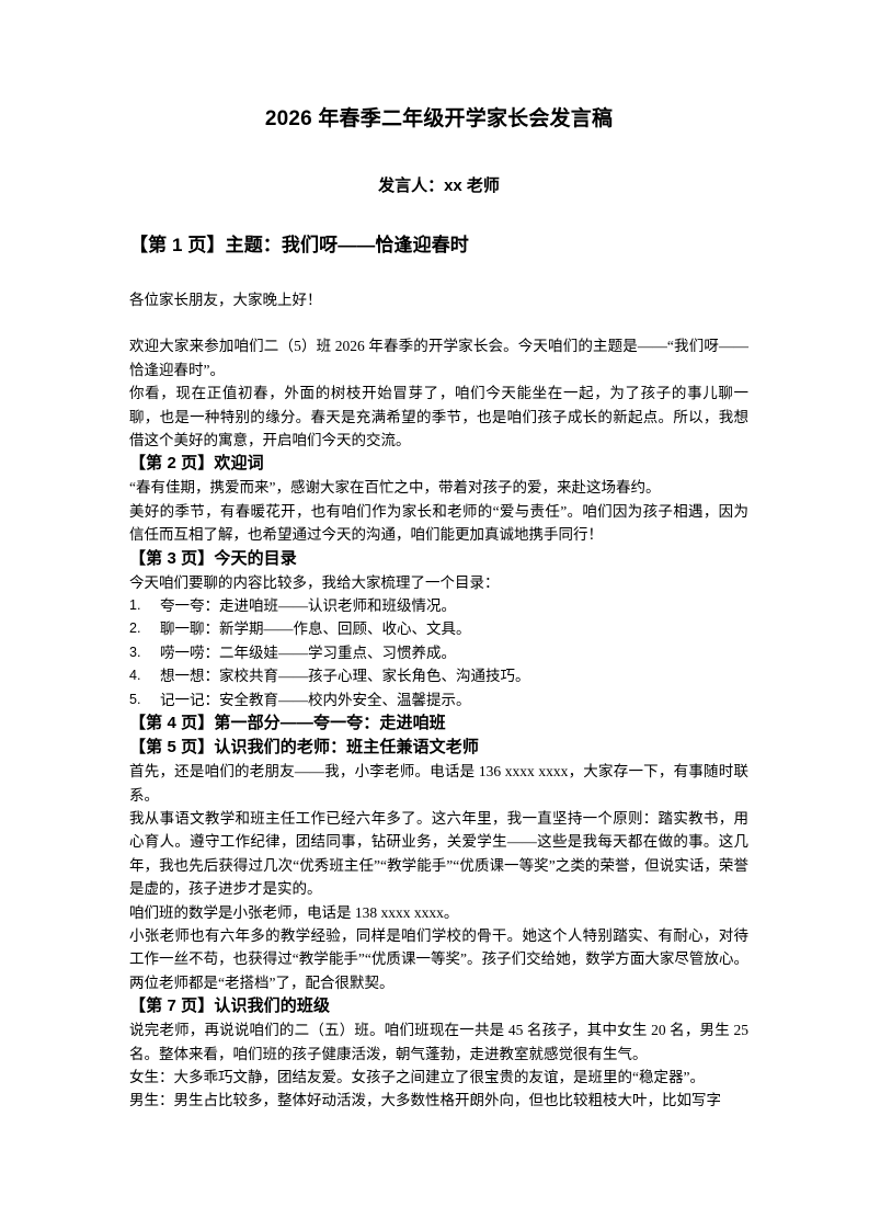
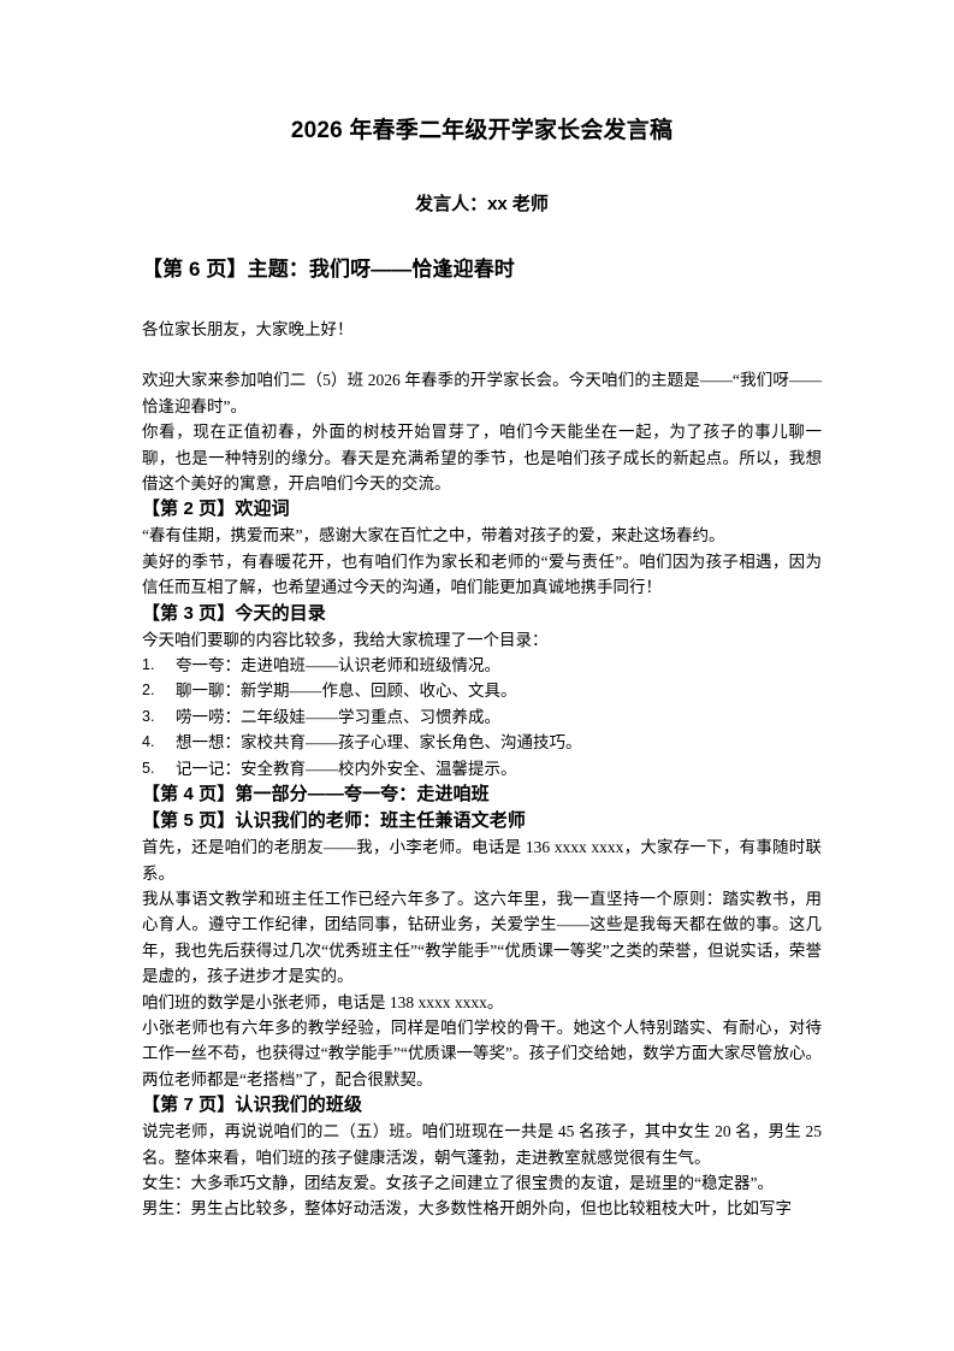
  2026 年春季二年级开学家长会发言稿
  发言人：xx 老师
- 【第 1 页】主题：我们呀——恰逢迎春时
+ 【第 6 页】主题：我们呀——恰逢迎春时
  各位家长朋友，大家晚上好！
  欢迎大家来参加咱们二（5）班 2026 年春季的开学家长会。今天咱们的主题是——“我们呀——恰逢迎春时”。
  你看，现在正值初春，外面的树枝开始冒芽了，咱们今天能坐在一起，为了孩子的事儿聊一聊，也是一种特别的缘分。春天是充满希望的季节，也是咱们孩子成长的新起点。所以，我想借这个美好的寓意，开启咱们今天的交流。
  【第 2 页】欢迎词
  “春有佳期，携爱而来”，感谢大家在百忙之中，带着对孩子的爱，来赴这场春约。
  美好的季节，有春暖花开，也有咱们作为家长和老师的“爱与责任”。咱们因为孩子相遇，因为信任而互相了解，也希望通过今天的沟通，咱们能更加真诚地携手同行！
  【第 3 页】今天的目录
  今天咱们要聊的内容比较多，我给大家梳理了一个目录：
  1.
  夸一夸：走进咱班——认识老师和班级情况。
  2.
  聊一聊：新学期——作息、回顾、收心、文具。
  3.
  唠一唠：二年级娃——学习重点、习惯养成。
  4.
  想一想：家校共育——孩子心理、家长角色、沟通技巧。
  5.
  记一记：安全教育——校内外安全、温馨提示。
  【第 4 页】第一部分——夸一夸：走进咱班
  【第 5 页】认识我们的老师：班主任兼语文老师
  首先，还是咱们的老朋友——我，小李老师。电话是 136 xxxx xxxx，大家存一下，有事随时联系。
  我从事语文教学和班主任工作已经六年多了。这六年里，我一直坚持一个原则：踏实教书，用心育人。遵守工作纪律，团结同事，钻研业务，关爱学生——这些是我每天都在做的事。这几年，我也先后获得过几次“优秀班主任”“教学能手”“优质课一等奖”之类的荣誉，但说实话，荣誉是虚的，孩子进步才是实的。
  咱们班的数学是小张老师，电话是 138 xxxx xxxx。
  小张老师也有六年多的教学经验，同样是咱们学校的骨干。她这个人特别踏实、有耐心，对待工作一丝不苟，也获得过“教学能手”“优质课一等奖”。孩子们交给她，数学方面大家尽管放心。两位老师都是“老搭档”了，配合很默契。
  【第 7 页】认识我们的班级
  说完老师，再说说咱们的二（五）班。咱们班现在一共是 45 名孩子，其中女生 20 名，男生 25 名。整体来看，咱们班的孩子健康活泼，朝气蓬勃，走进教室就感觉很有生气。
  女生：大多乖巧文静，团结友爱。女孩子之间建立了很宝贵的友谊，是班里的“稳定器”。
  男生：男生占比较多，整体好动活泼，大多数性格开朗外向，但也比较粗枝大叶，比如写字
